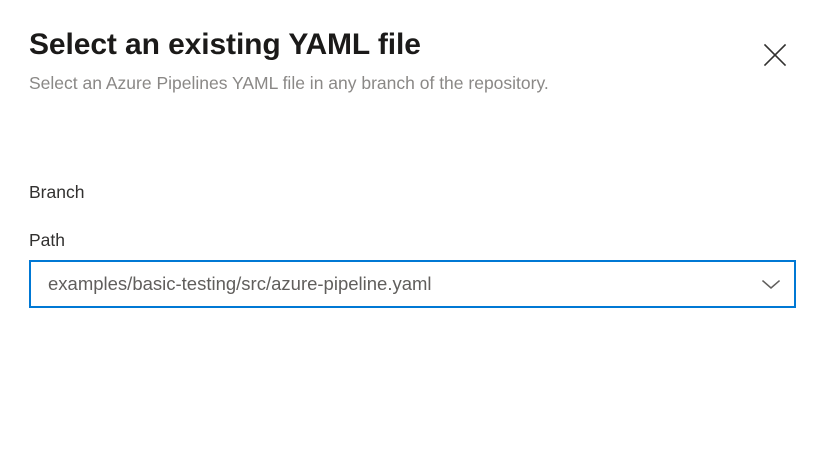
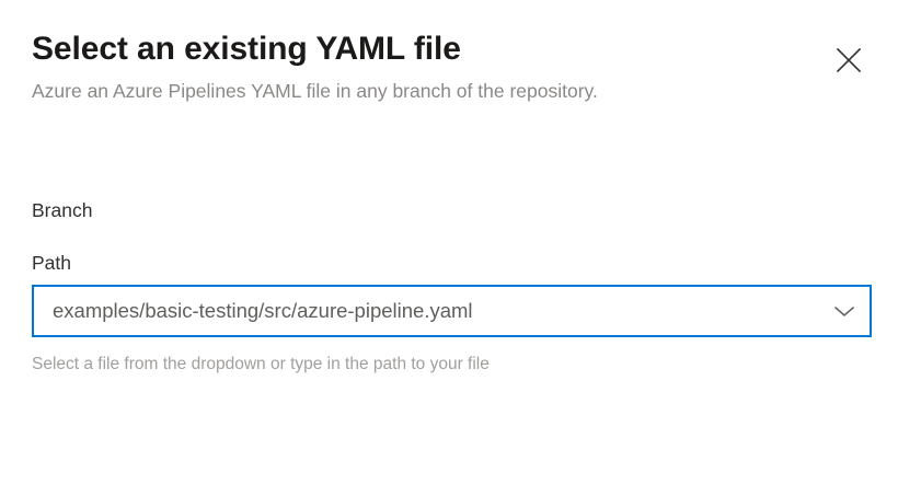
  Select an existing YAML file
- Select an Azure Pipelines YAML file in any branch of the repository.
+ Azure an Azure Pipelines YAML file in any branch of the repository.
  Branch
  Path
  examples/basic-testing/src/azure-pipeline.yaml
+ Select a file from the dropdown or type in the path to your file
